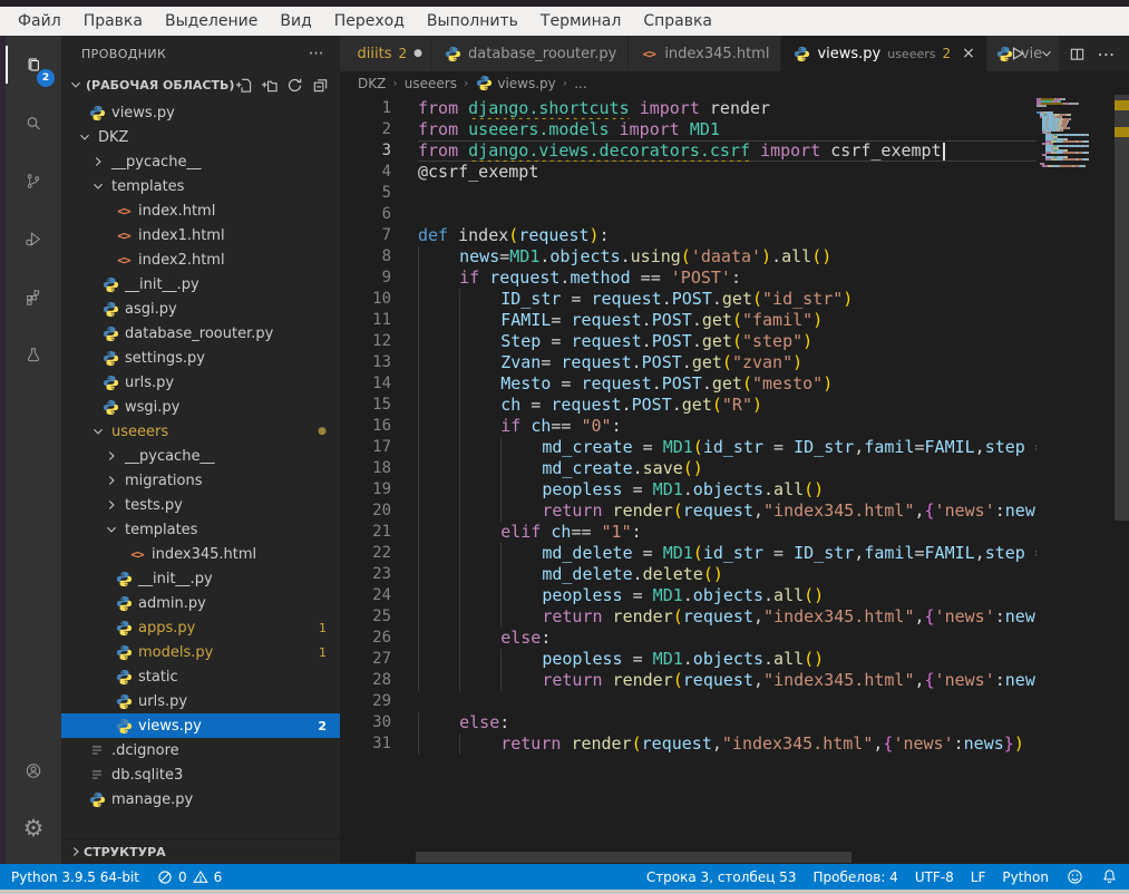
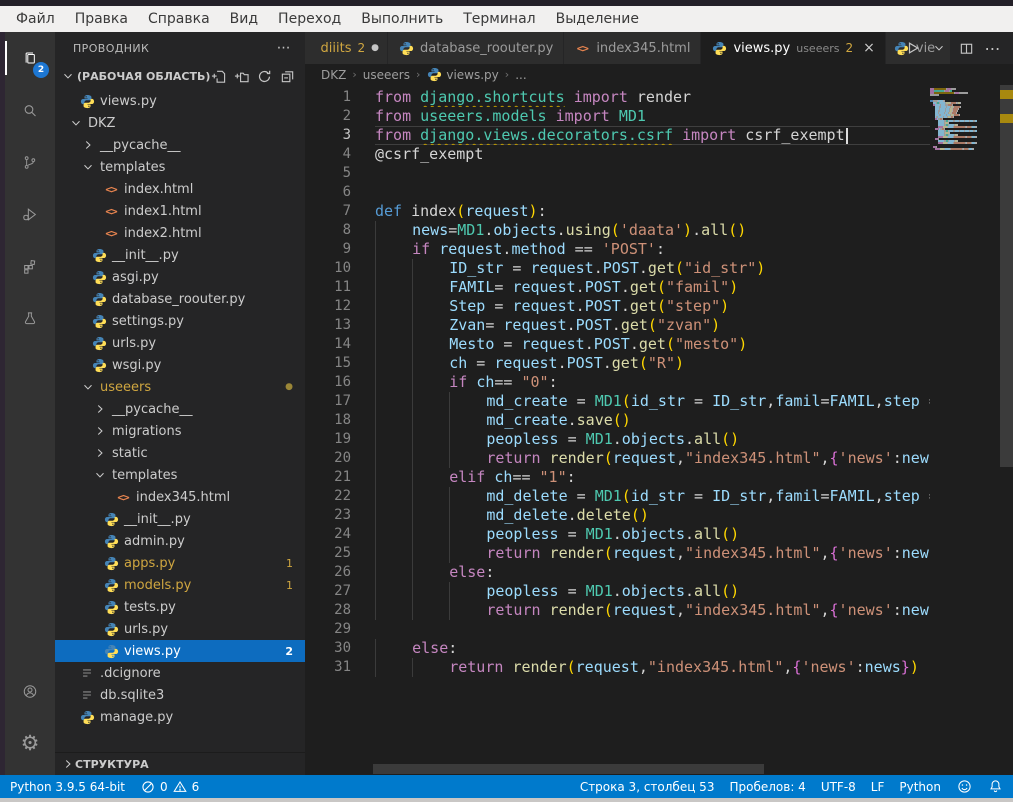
  Файл
  Правка
- Выделение
+ Справка
  Вид
  Переход
  Выполнить
  Терминал
- Справка
+ Выделение
  2
  ⚙
  ПРОВОДНИК
  ⋯
  (РАБОЧАЯ ОБЛАСТЬ)
  views.py
  DKZ
  __pycache__
  templates
  <>
  index.html
  <>
  index1.html
  <>
  index2.html
  __init__.py
  asgi.py
  database_roouter.py
  settings.py
  urls.py
  wsgi.py
  useeers
  ●
  __pycache__
  migrations
- tests.py
+ static
  templates
  <>
  index345.html
  __init__.py
  admin.py
  apps.py
  1
  models.py
  1
- static
+ tests.py
  urls.py
  views.py
  2
  .dcignore
  db.sqlite3
  manage.py
  СТРУКТУРА
  diiits
  2
  ●
  database_roouter.py
  <>
  index345.html
  views.py
  useeers
  2
  ×
  vie
  ⋯
  DKZ
  ›
  useeers
  ›
  views.py
  ›
  ...
  1
  from django.shortcuts import render
  2
  from useeers.models import MD1
  3
  from django.views.decorators.csrf import csrf_exempt
  4
  @csrf_exempt
  5
  6
  7
  def index(request):
  8
  news=MD1.objects.using('daata').all()
  9
  if request.method == 'POST':
  10
  ID_str = request.POST.get("id_str")
  11
  FAMIL= request.POST.get("famil")
  12
  Step = request.POST.get("step")
  13
  Zvan= request.POST.get("zvan")
  14
  Mesto = request.POST.get("mesto")
  15
  ch = request.POST.get("R")
  16
  if ch== "0":
  17
  md_create = MD1(id_str = ID_str,famil=FAMIL,step
  18
  md_create.save()
  19
  peopless = MD1.objects.all()
  20
  return render(request,"index345.html",{'news':new
  21
  elif ch== "1":
  22
  md_delete = MD1(id_str = ID_str,famil=FAMIL,step
  23
  md_delete.delete()
  24
  peopless = MD1.objects.all()
  25
  return render(request,"index345.html",{'news':new
  26
  else:
  27
  peopless = MD1.objects.all()
  28
  return render(request,"index345.html",{'news':new
  29
  30
  else:
  31
  return render(request,"index345.html",{'news':news})
  Python 3.9.5 64-bit
  0
  6
  Строка 3, столбец 53
  Пробелов: 4
  UTF-8
  LF
  Python
